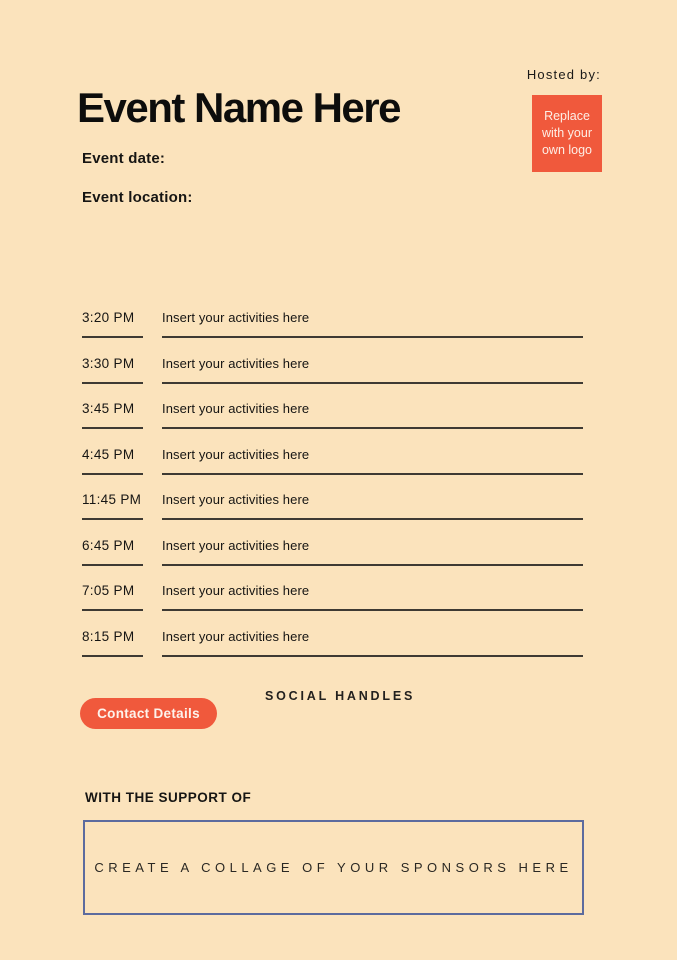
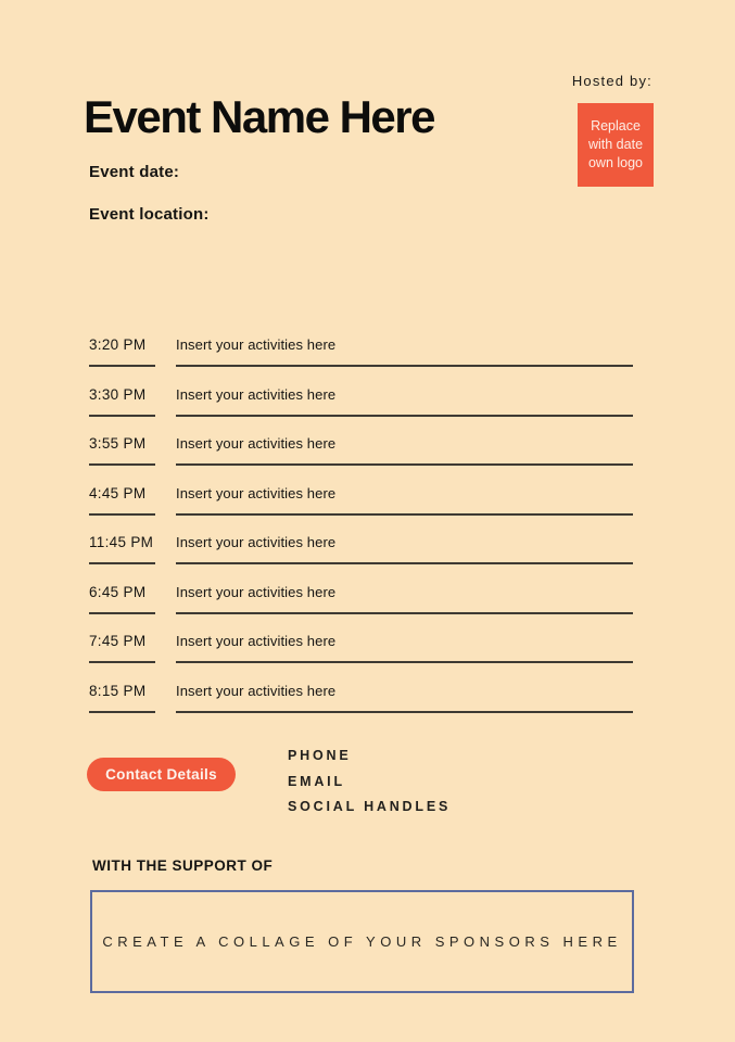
  Hosted by:
- Replace with your own logo
+ Replace with date own logo
  Event Name Here
  Event date:
  Event location:
  3:20 PM
  Insert your activities here
  3:30 PM
  Insert your activities here
- 3:45 PM
+ 3:55 PM
  Insert your activities here
  4:45 PM
  Insert your activities here
  11:45 PM
  Insert your activities here
  6:45 PM
  Insert your activities here
- 7:05 PM
+ 7:45 PM
  Insert your activities here
  8:15 PM
  Insert your activities here
  Contact Details
+ PHONE
+ EMAIL
  SOCIAL HANDLES
  WITH THE SUPPORT OF
  CREATE A COLLAGE OF YOUR SPONSORS HERE
